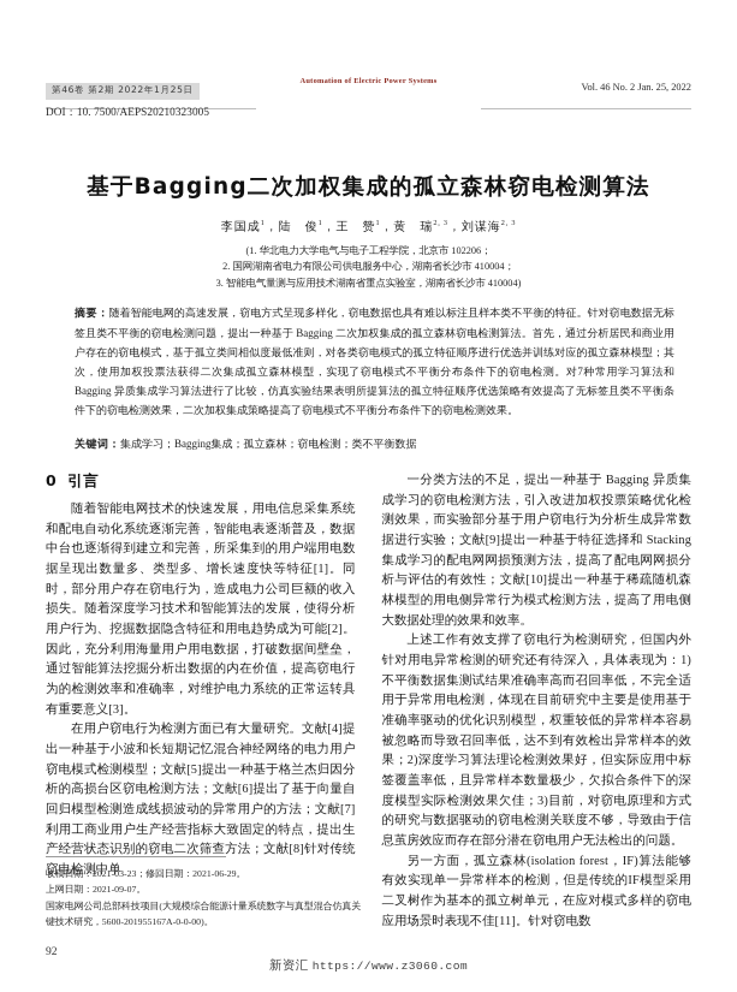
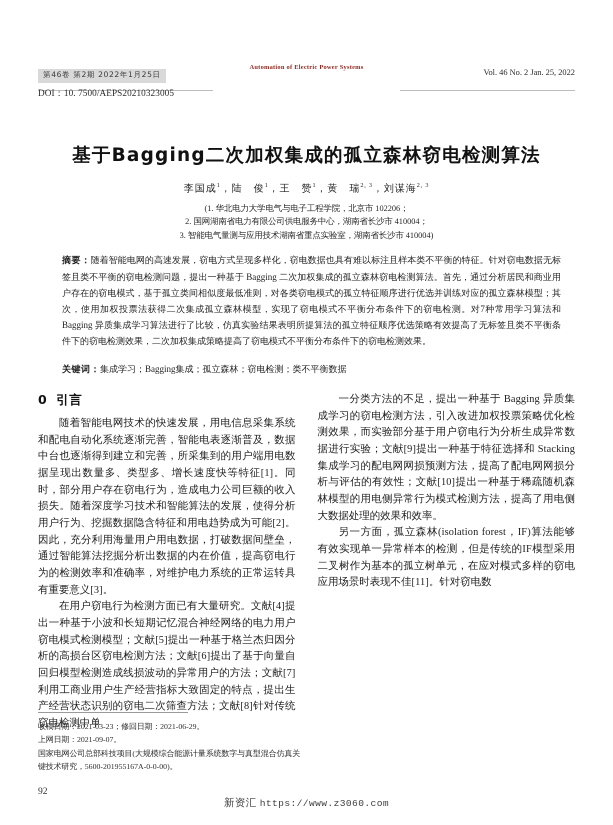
  第46卷 第2期 2022年1月25日
  DOI：10. 7500/AEPS20210323005
  Vol. 46 No. 2 Jan. 25, 2022
  基于Bagging二次加权集成的孤立森林窃电检测算法
  (1. 华北电力大学电气与电子工程学院，北京市 102206；
  2. 国网湖南省电力有限公司供电服务中心，湖南省长沙市 410004；
  3. 智能电气量测与应用技术湖南省重点实验室，湖南省长沙市 410004)
  摘要：随着智能电网的高速发展，窃电方式呈现多样化，窃电数据也具有难以标注且样本类不平衡的特征。针对窃电数据无标签且类不平衡的窃电检测问题，提出一种基于 Bagging 二次加权集成的孤立森林窃电检测算法。首先，通过分析居民和商业用户存在的窃电模式，基于孤立类间相似度最低准则，对各类窃电模式的孤立特征顺序进行优选并训练对应的孤立森林模型；其次，使用加权投票法获得二次集成孤立森林模型，实现了窃电模式不平衡分布条件下的窃电检测。对7种常用学习算法和 Bagging 异质集成学习算法进行了比较，仿真实验结果表明所提算法的孤立特征顺序优选策略有效提高了无标签且类不平衡条件下的窃电检测效果，二次加权集成策略提高了窃电模式不平衡分布条件下的窃电检测效果。
  关键词：集成学习；Bagging集成；孤立森林；窃电检测；类不平衡数据
  0 引言
  随着智能电网技术的快速发展，用电信息采集系统和配电自动化系统逐渐完善，智能电表逐渐普及，数据中台也逐渐得到建立和完善，所采集到的用户端用电数据呈现出数量多、类型多、增长速度快等特征[1]。同时，部分用户存在窃电行为，造成电力公司巨额的收入损失。随着深度学习技术和智能算法的发展，使得分析用户行为、挖掘数据隐含特征和用电趋势成为可能[2]。因此，充分利用海量用户用电数据，打破数据间壁垒，通过智能算法挖掘分析出数据的内在价值，提高窃电行为的检测效率和准确率，对维护电力系统的正常运转具有重要意义[3]。
  在用户窃电行为检测方面已有大量研究。文献[4]提出一种基于小波和长短期记忆混合神经网络的电力用户窃电模式检测模型；文献[5]提出一种基于格兰杰归因分析的高损台区窃电检测方法；文献[6]提出了基于向量自回归模型检测造成线损波动的异常用户的方法；文献[7]利用工商业用户生产经营指标大致固定的特点，提出生产经营状态识别的窃电二次筛查方法；文献[8]针对传统窃电检测中单
  一分类方法的不足，提出一种基于 Bagging 异质集成学习的窃电检测方法，引入改进加权投票策略优化检测效果，而实验部分基于用户窃电行为分析生成异常数据进行实验；文献[9]提出一种基于特征选择和 Stacking 集成学习的配电网网损预测方法，提高了配电网网损分析与评估的有效性；文献[10]提出一种基于稀疏随机森林模型的用电侧异常行为模式检测方法，提高了用电侧大数据处理的效果和效率。
- 上述工作有效支撑了窃电行为检测研究，但国内外针对用电异常检测的研究还有待深入，具体表现为：1)不平衡数据集测试结果准确率高而召回率低，不完全适用于异常用电检测，体现在目前研究中主要是使用基于准确率驱动的优化识别模型，权重较低的异常样本容易被忽略而导致召回率低，达不到有效检出异常样本的效果；2)深度学习算法理论检测效果好，但实际应用中标签覆盖率低，且异常样本数量极少，欠拟合条件下的深度模型实际检测效果欠佳；3)目前，对窃电原理和方式的研究与数据驱动的窃电检测关联度不够，导致由于信息茧房效应而存在部分潜在窃电用户无法检出的问题。
  另一方面，孤立森林(isolation forest，IF)算法能够有效实现单一异常样本的检测，但是传统的IF模型采用二叉树作为基本的孤立树单元，在应对模式多样的窃电应用场景时表现不佳[11]。针对窃电数
  收稿日期：2021-03-23；修回日期：2021-06-29。
  上网日期：2021-09-07。
  国家电网公司总部科技项目(大规模综合能源计量系统数字与真型混合仿真关键技术研究，5600-201955167A-0-0-00)。
  92
  新资汇 https://www.z3060.com
